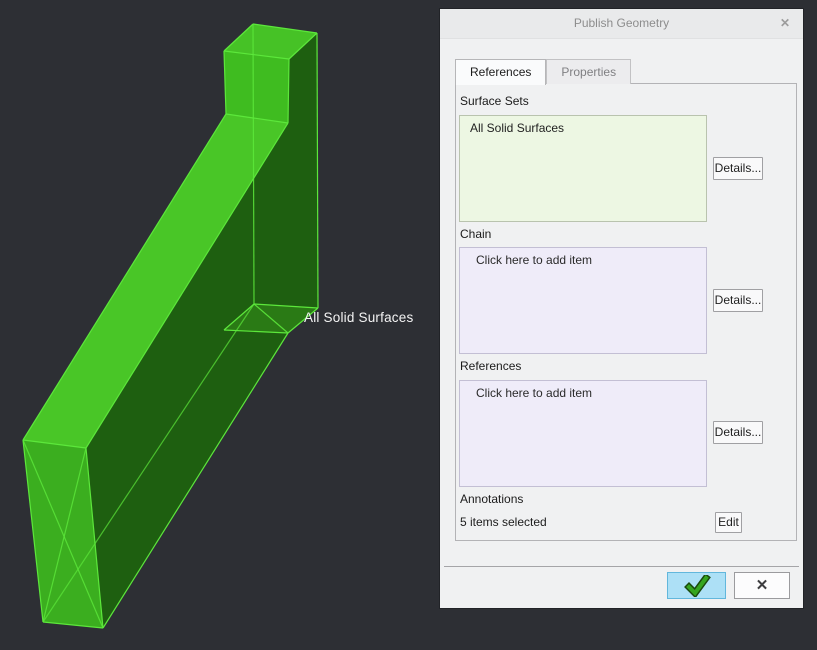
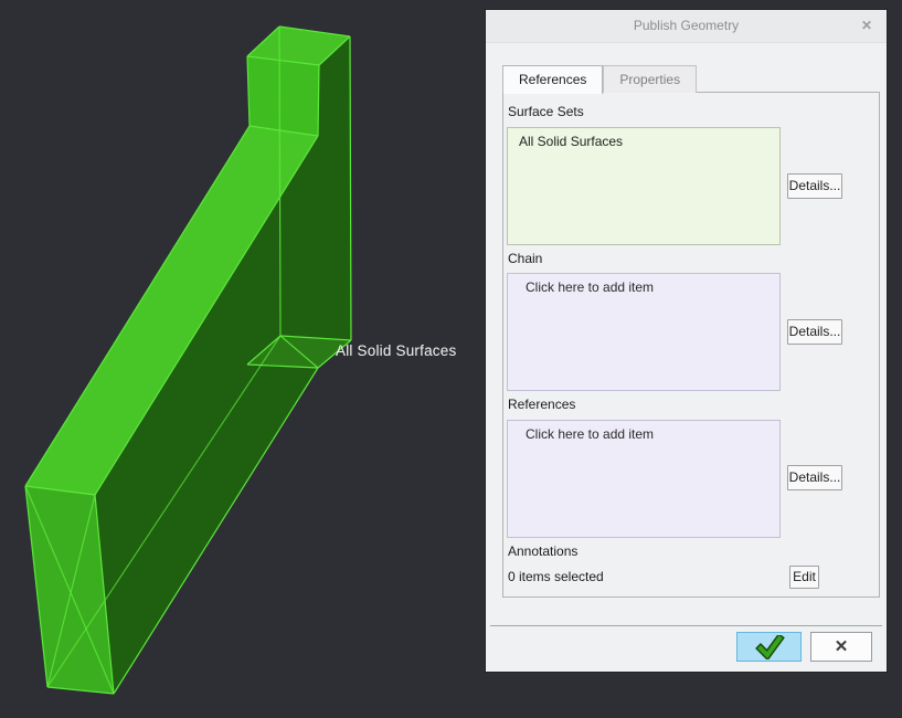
  All Solid Surfaces
  Publish Geometry
  ✕
  References
  Properties
  Annotations
- 5 items selected
+ 0 items selected
  Edit
  Surface Sets
  All Solid Surfaces
  Details...
  Chain
  Click here to add item
  Details...
  References
  Click here to add item
  Details...
  ✕
